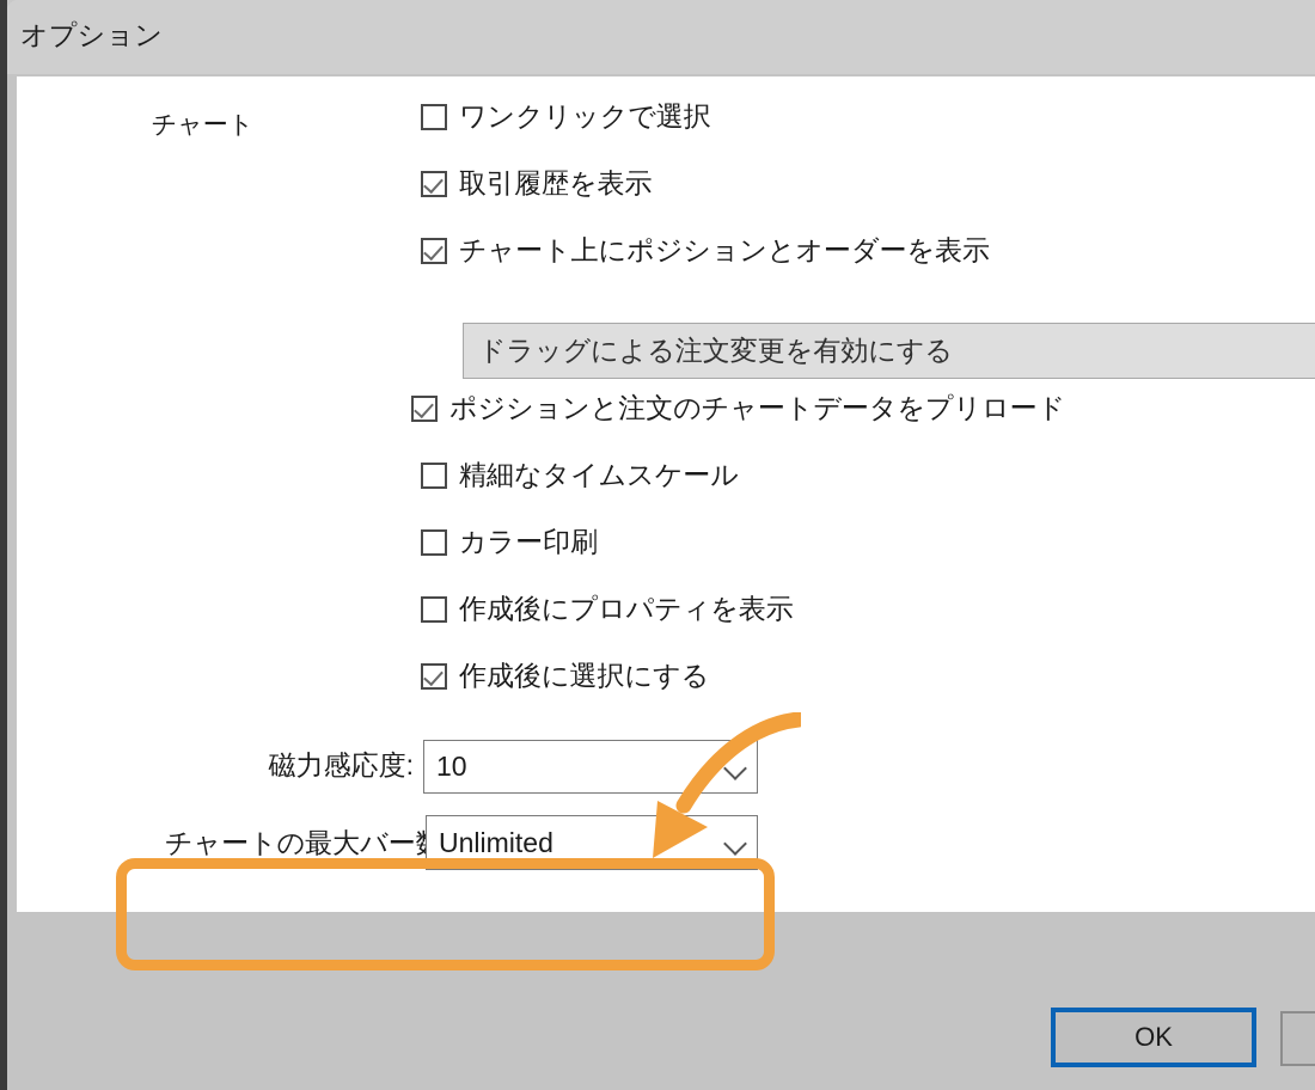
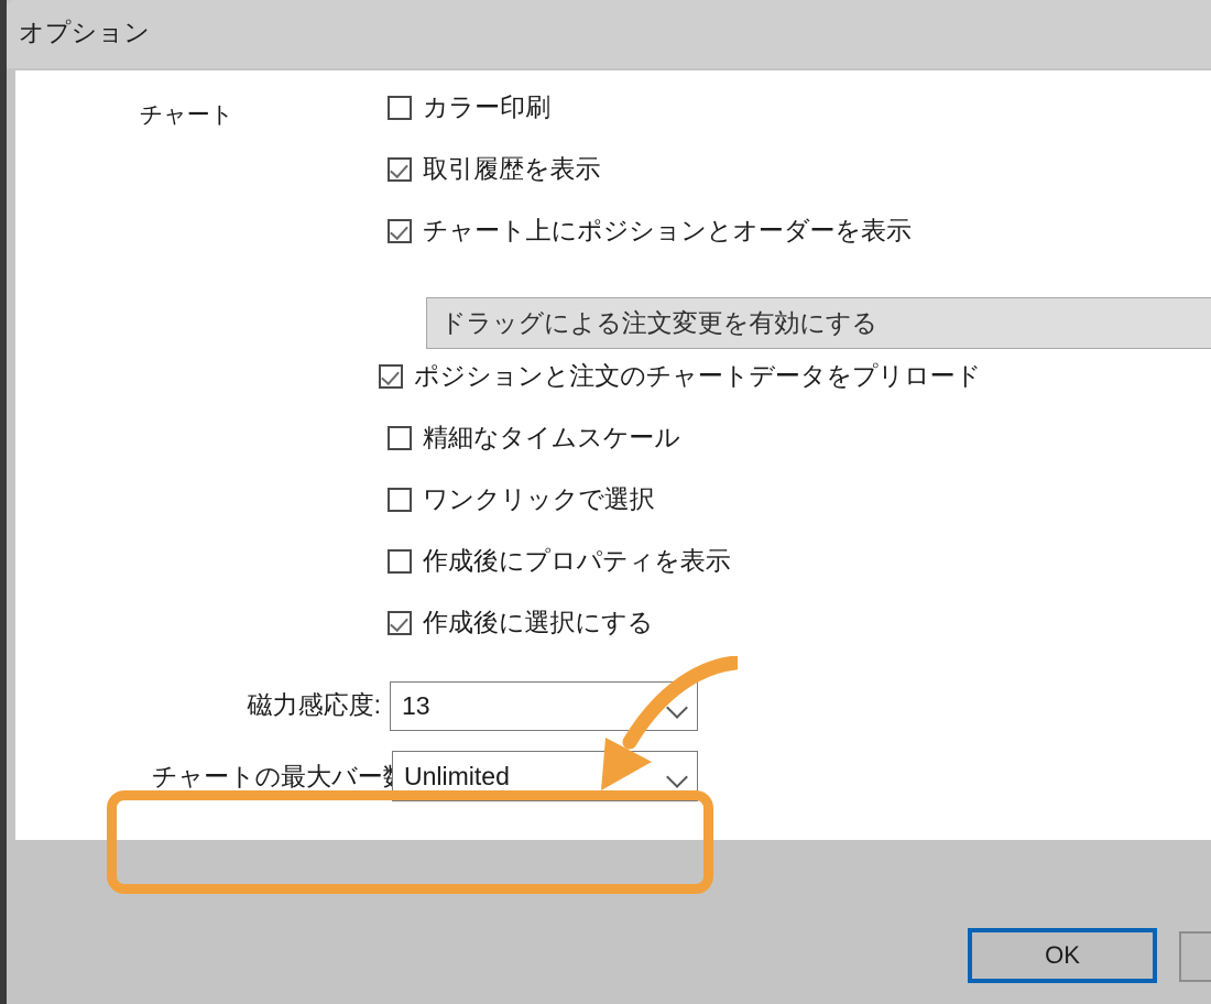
  オプション
  チャート
- ワンクリックで選択
+ カラー印刷
  取引履歴を表示
  チャート上にポジションとオーダーを表示
  ポジションと注文のチャートデータをプリロード
  精細なタイムスケール
- カラー印刷
+ ワンクリックで選択
  作成後にプロパティを表示
  作成後に選択にする
  ドラッグによる注文変更を有効にする
  磁力感応度:
- 10
+ 13
  チャートの最大バー
  Unlimited
  OK
